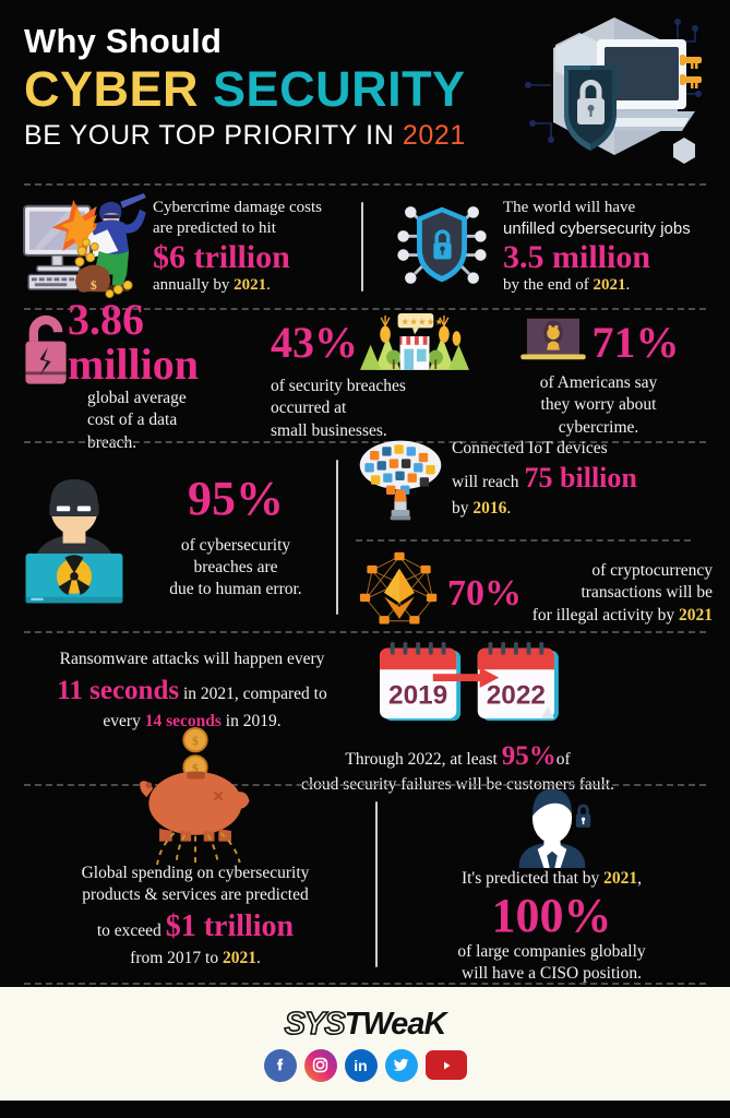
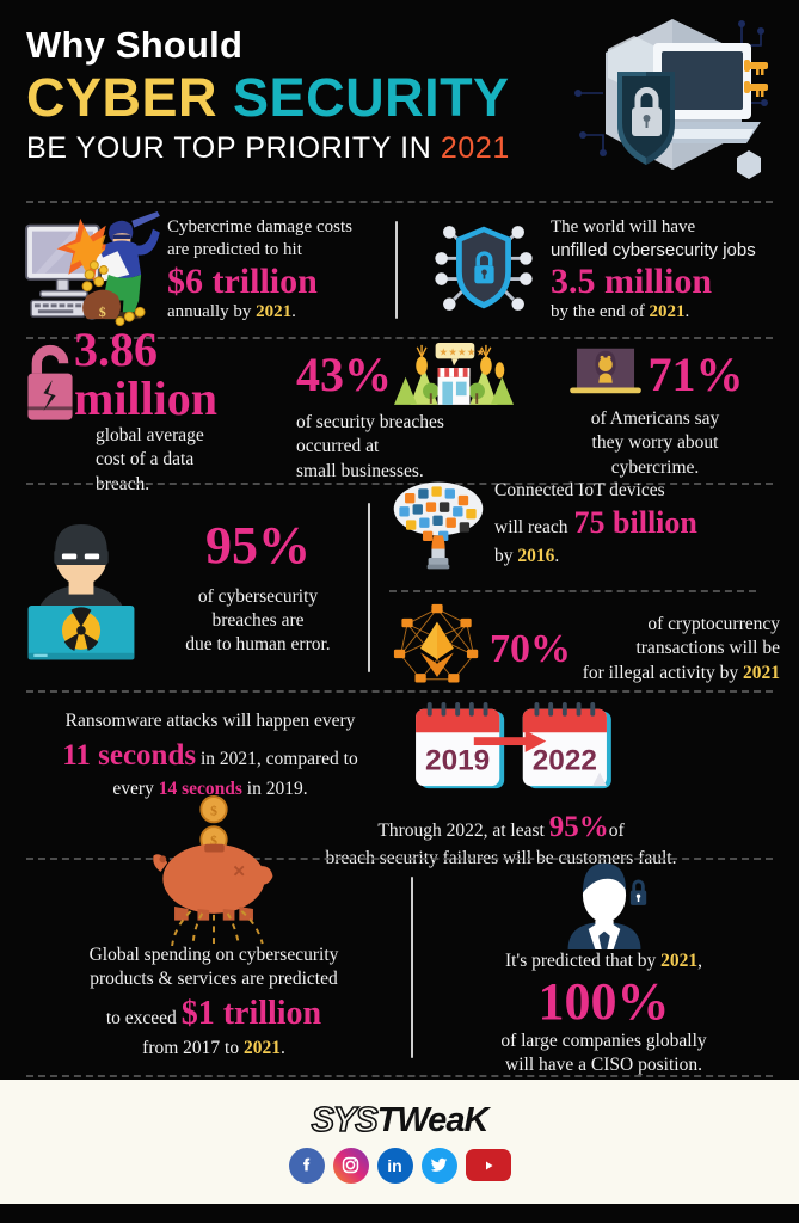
  Why Should
  CYBER SECURITY
  BE YOUR TOP PRIORITY IN 2021
  $
  Cybercrime damage costs
  are predicted to hit
  $6 trillion
  annually by 2021.
  The world will have
  unfilled cybersecurity jobs
  3.5 million
  by the end of 2021.
  3.86 million
  global average
  cost of a data
  breach.
  43%
  ★★★★★
  of security breaches
  occurred at
  small businesses.
  71%
  of Americans say
  they worry about
  cybercrime.
  95%
  of cybersecurity
  breaches are
  due to human error.
  Connected IoT devices
  will reach
  75 billion
  by 2016.
  70%
  of cryptocurrency
  transactions will be
  for illegal activity by 2021
  Ransomware attacks will happen every
  11 seconds in 2021, compared to
  every 14 seconds in 2019.
  2019
  2022
  Through 2022, at least 95%of
- cloud security failures will be customers fault.
+ breach security failures will be customers fault.
  $
  $
  ✕
  Global spending on cybersecurity
  products & services are predicted
  to exceed $1 trillion
  from 2017 to 2021.
  It's predicted that by 2021,
  100%
  of large companies globally
  will have a CISO position.
  SYSTWeaK
  in
